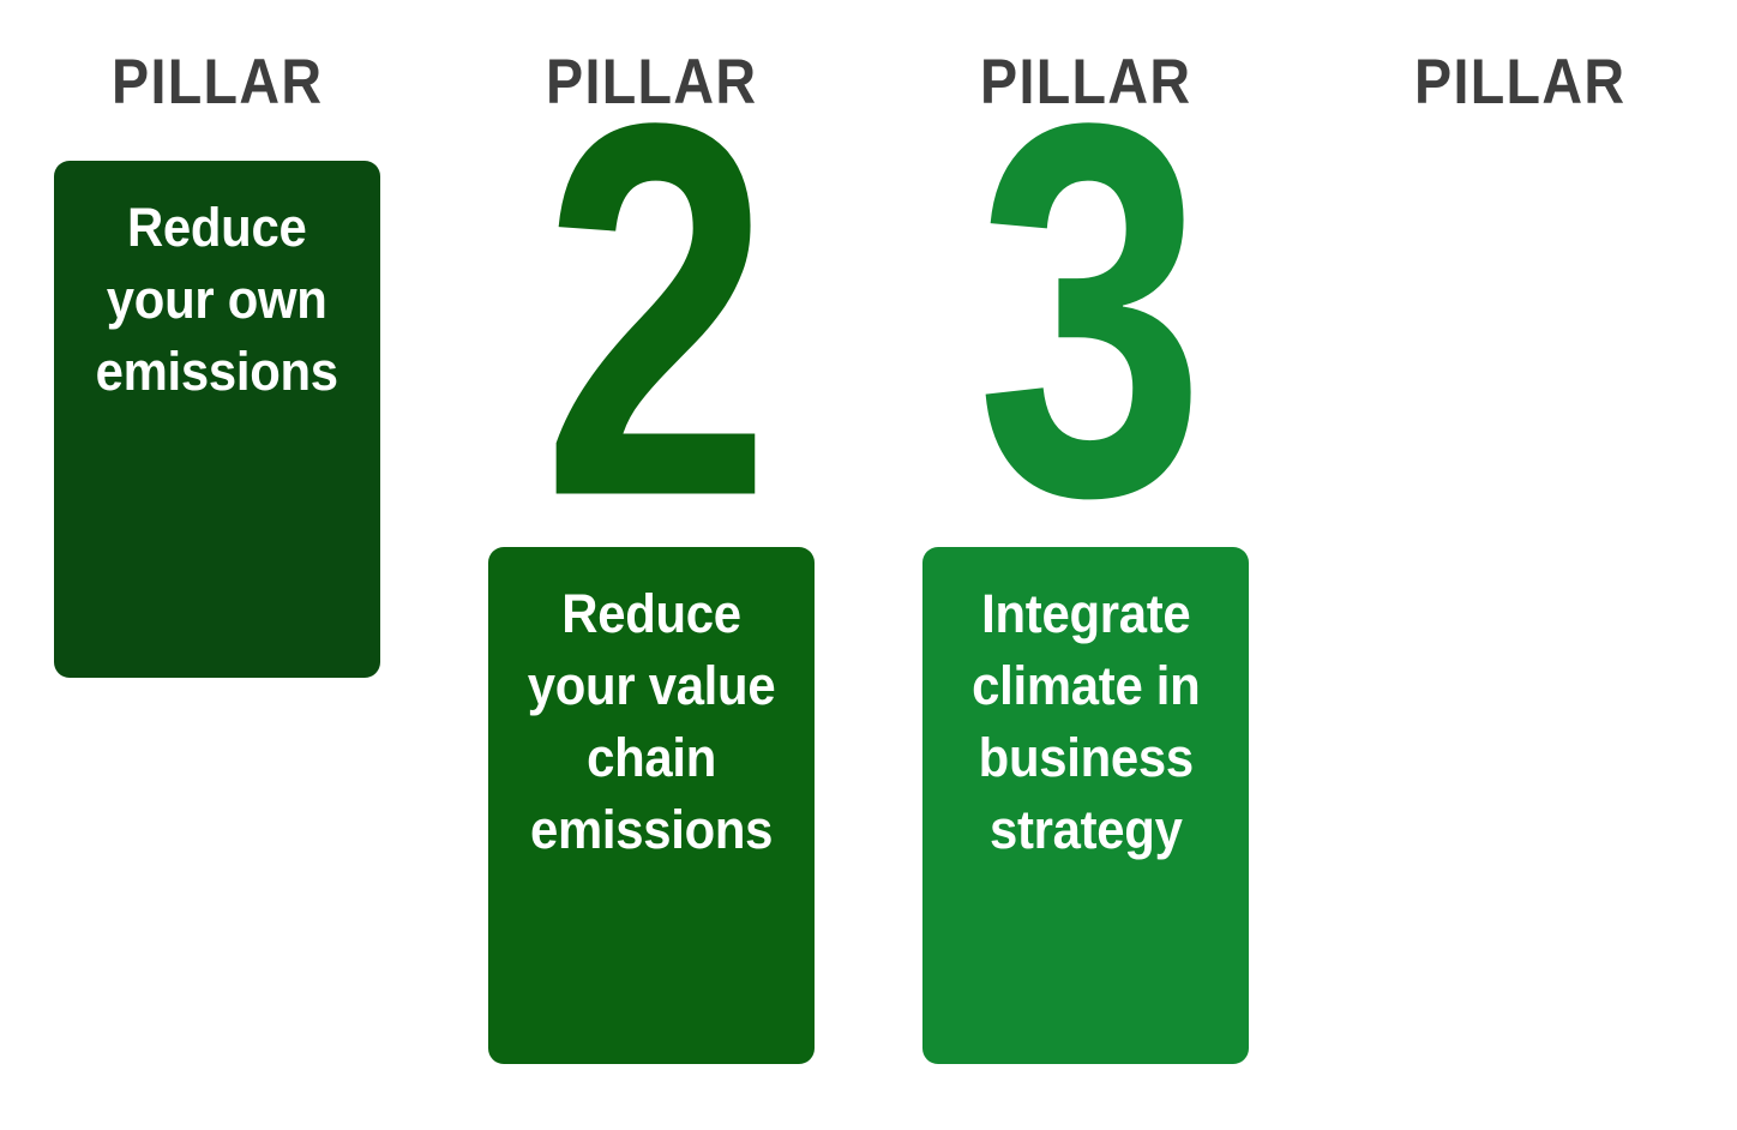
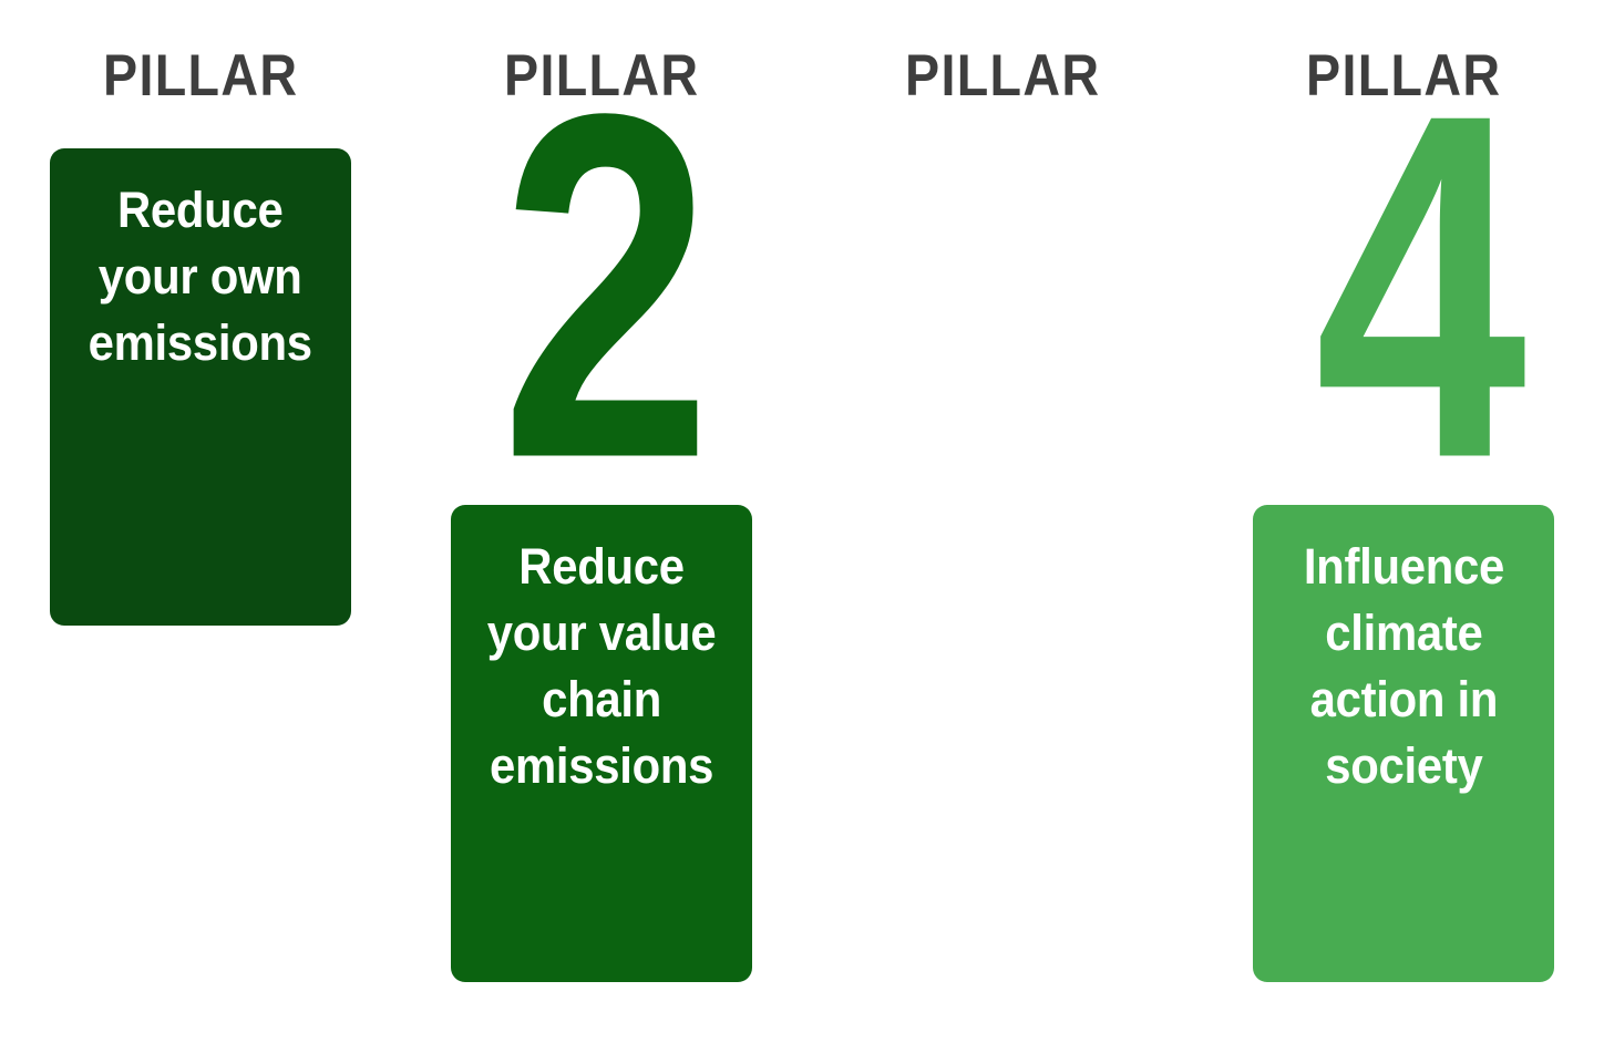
  PILLAR
  Reduce
  your own
  emissions
  PILLAR
  2
  Reduce
  your value
  chain
  emissions
  PILLAR
- 3
- Integrate
- climate in
- business
- strategy
  PILLAR
+ 4
+ Influence
+ climate
+ action in
+ society
